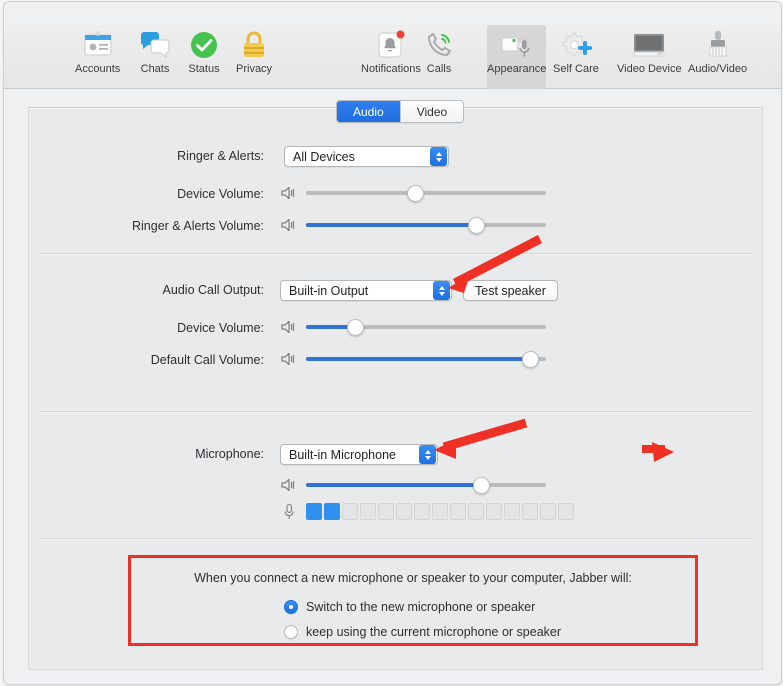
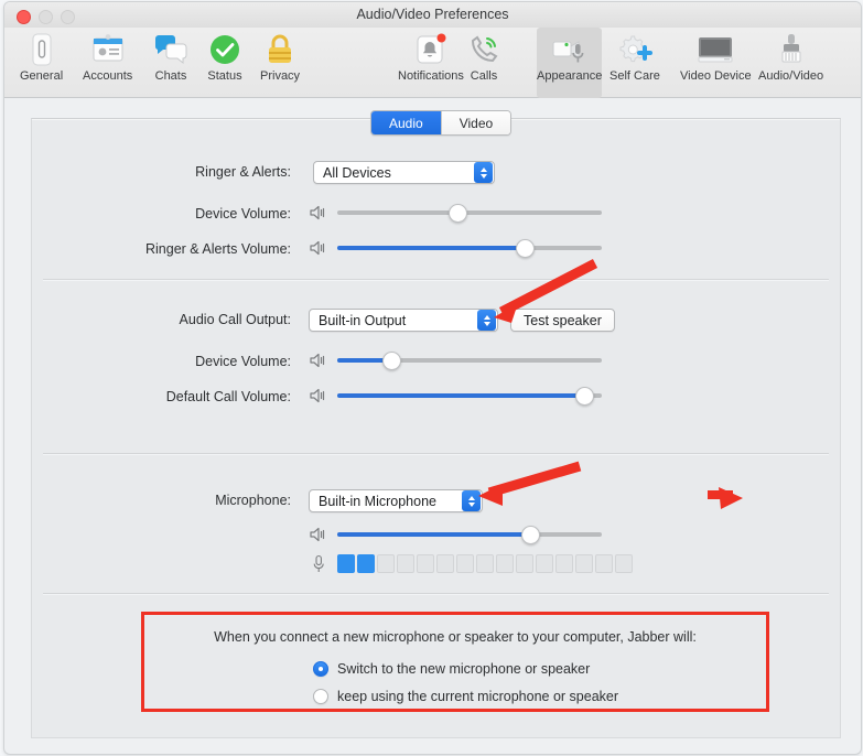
+ Audio/Video Preferences
+ General
  Accounts
  Chats
  Status
  Privacy
  Notifications
  Calls
  Appearance
  Self Care
  Video Device
  Audio/Video
  Audio
  Video
  Ringer & Alerts:
  All Devices
  Device Volume:
  Ringer & Alerts Volume:
  Audio Call Output:
  Built-in Output
  Test speaker
  Device Volume:
  Default Call Volume:
  Microphone:
  Built-in Microphone
  When you connect a new microphone or speaker to your computer, Jabber will:
  Switch to the new microphone or speaker
  keep using the current microphone or speaker
